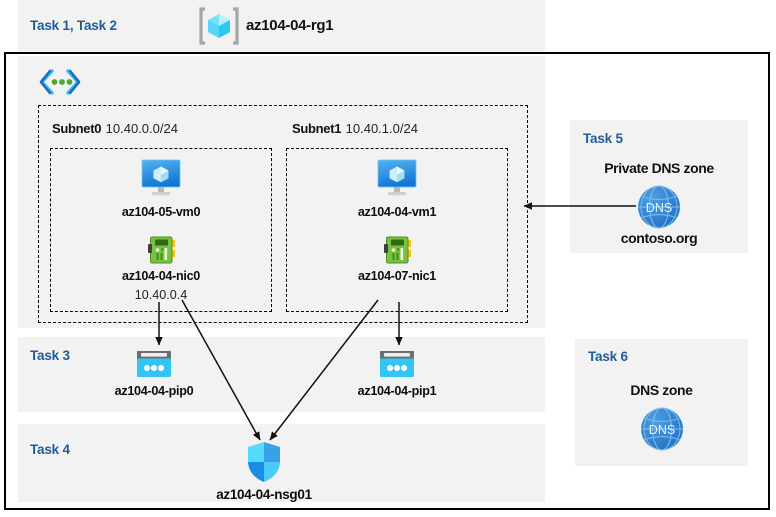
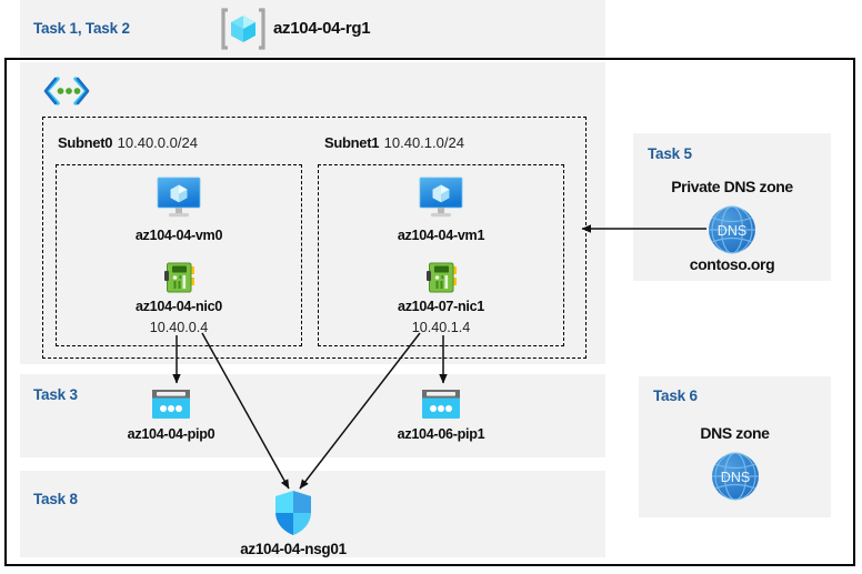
  Task 1, Task 2
  az104-04-rg1
  Subnet0 10.40.0.0/24
- az104-05-vm0
+ az104-04-vm0
  az104-04-nic0
  10.40.0.4
  Subnet1 10.40.1.0/24
  az104-04-vm1
  az104-07-nic1
+ 10.40.1.4
  Task 3
  az104-04-pip0
- az104-04-pip1
+ az104-06-pip1
- Task 4
+ Task 8
  az104-04-nsg01
  Task 5
  Private DNS zone
  DNS
  contoso.org
  Task 6
  DNS zone
  DNS
